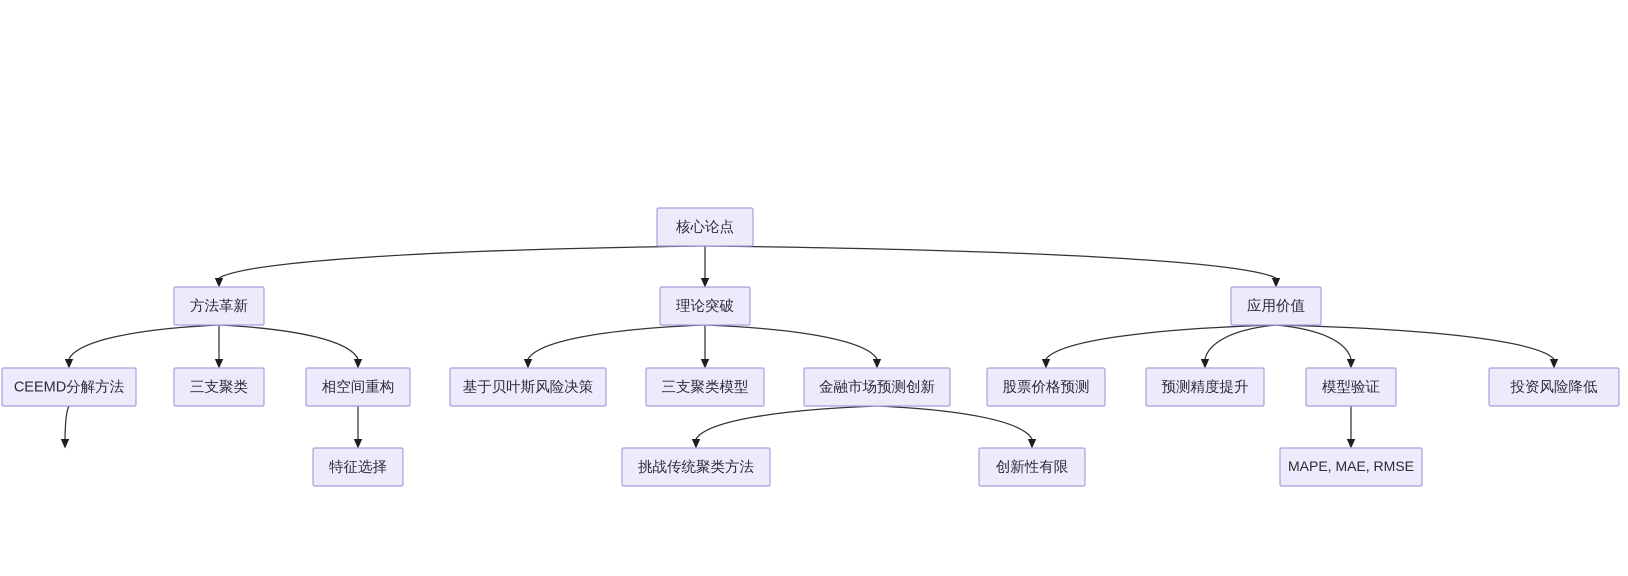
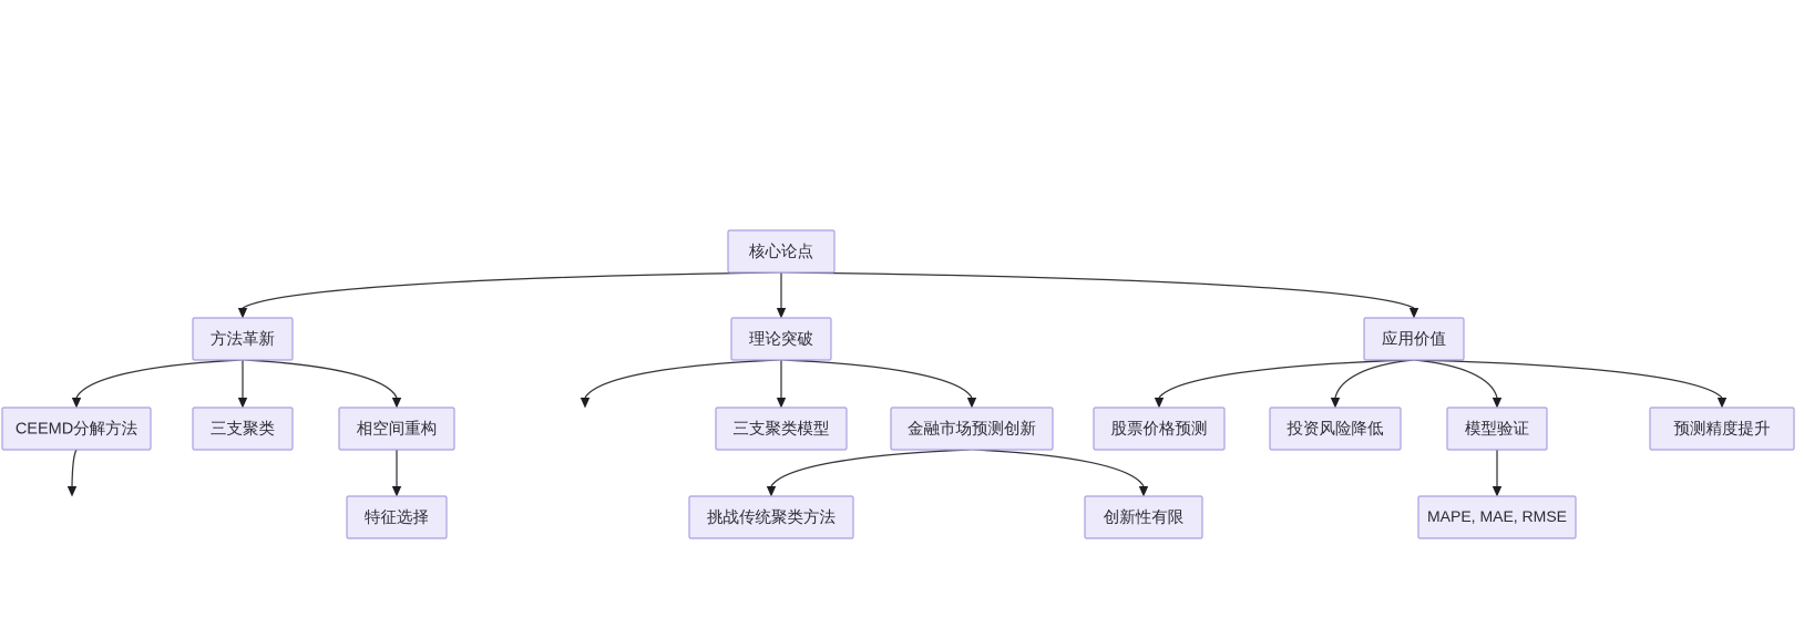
  核心论点
  方法革新
  理论突破
  应用价值
  CEEMD分解方法
  三支聚类
  相空间重构
- 基于贝叶斯风险决策
  三支聚类模型
  金融市场预测创新
  股票价格预测
- 预测精度提升
+ 投资风险降低
  模型验证
- 投资风险降低
+ 预测精度提升
  特征选择
  挑战传统聚类方法
  创新性有限
  MAPE, MAE, RMSE
